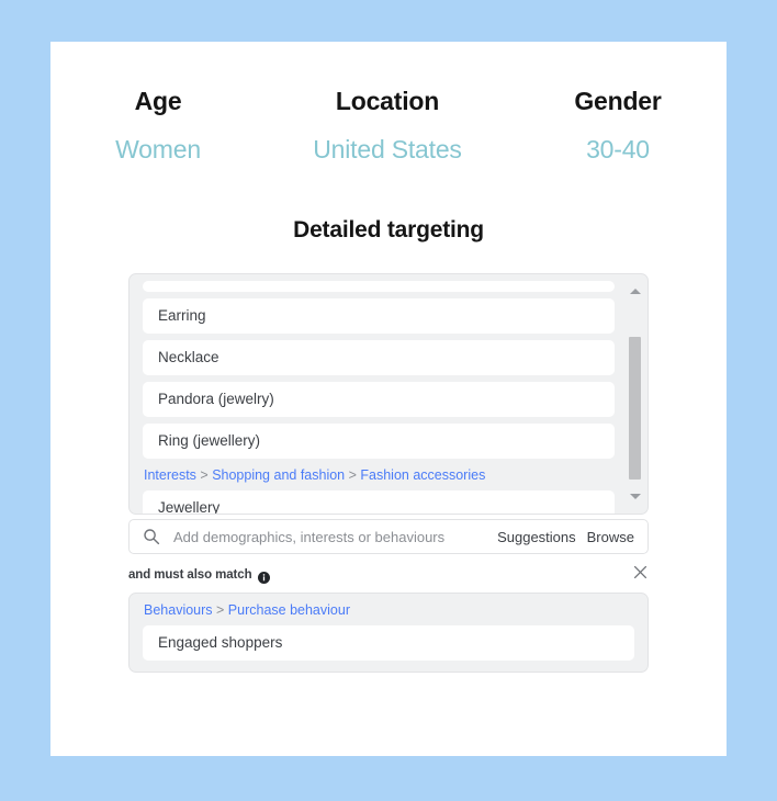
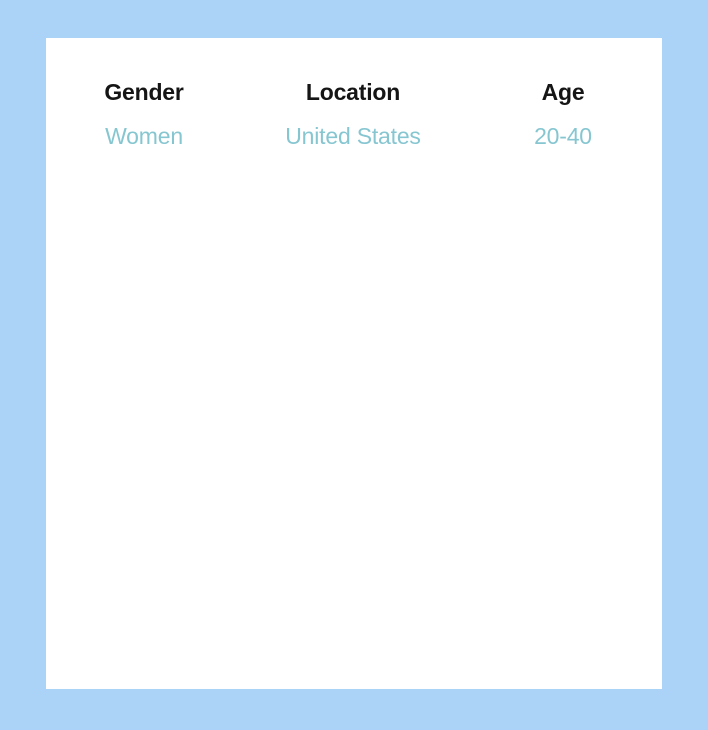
- Age
+ Gender
  Women
  Location
  United States
- Gender
+ Age
- 30-40
+ 20-40
- Detailed targeting
- Earring
- Necklace
- Pandora (jewelry)
- Ring (jewellery)
- Interests > Shopping and fashion > Fashion accessories
- Jewellery
- Add demographics, interests or behaviours
- Suggestions
- Browse
- and must also match
- Behaviours > Purchase behaviour
- Engaged shoppers
